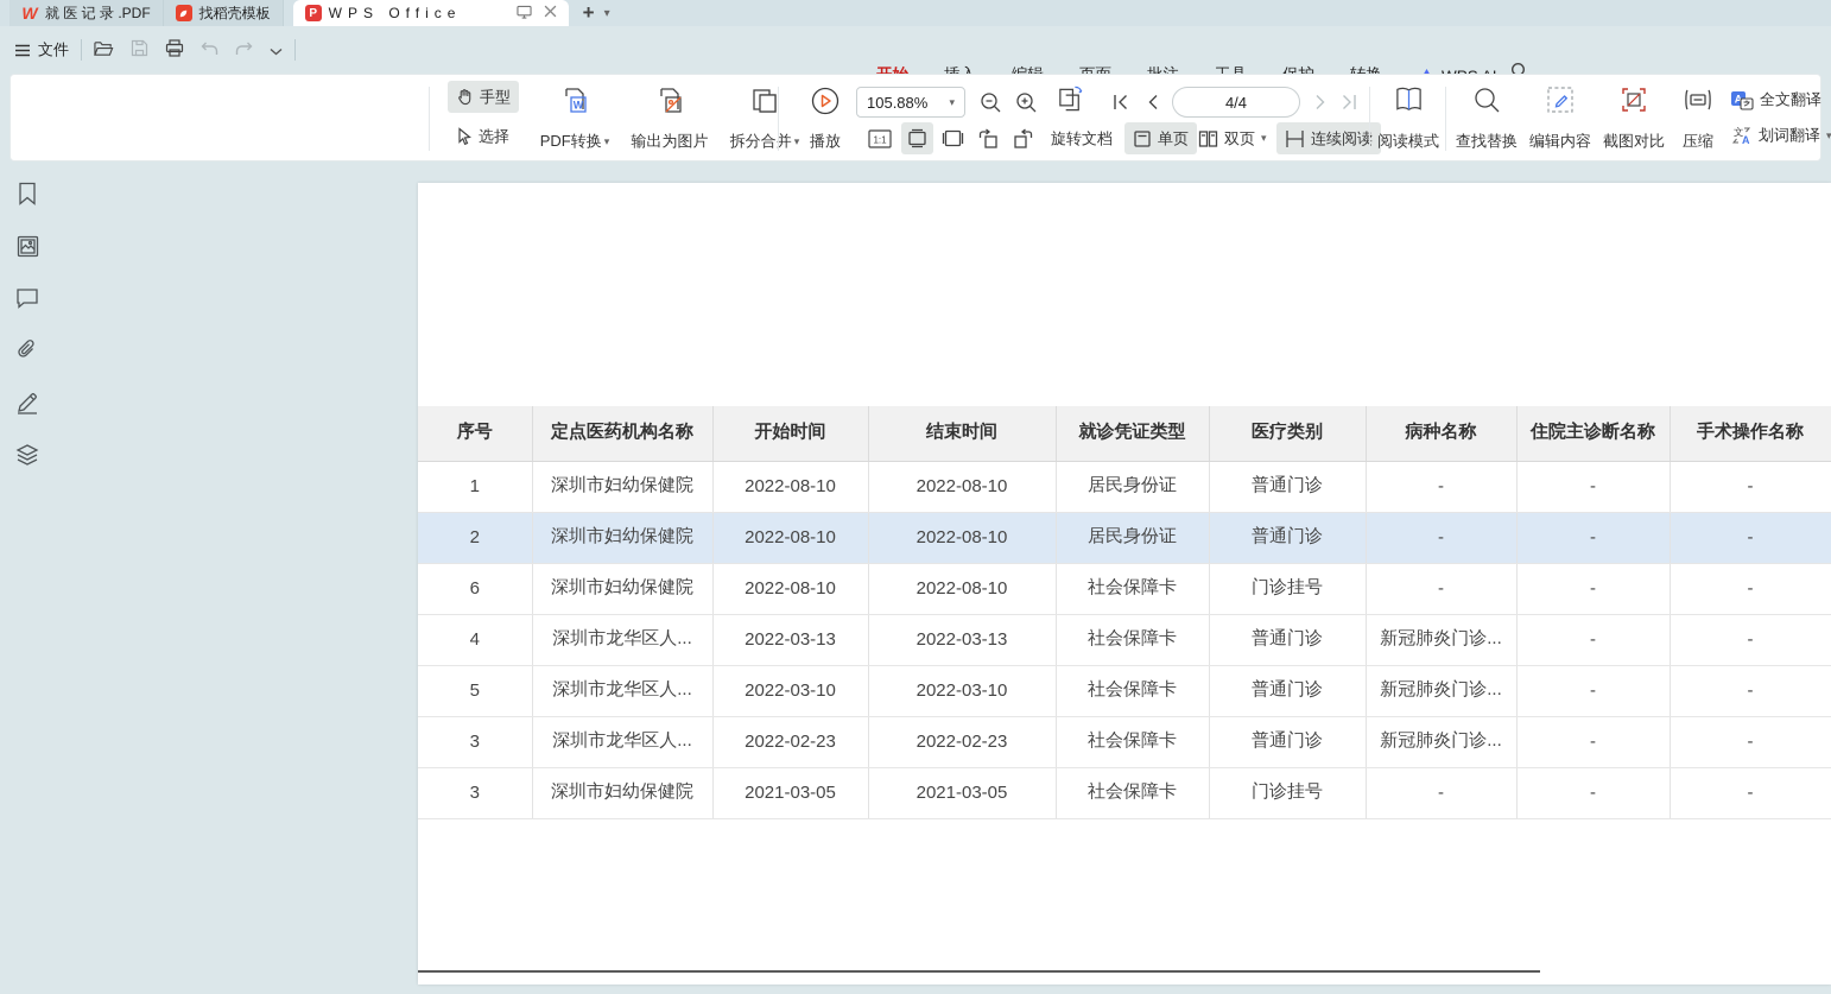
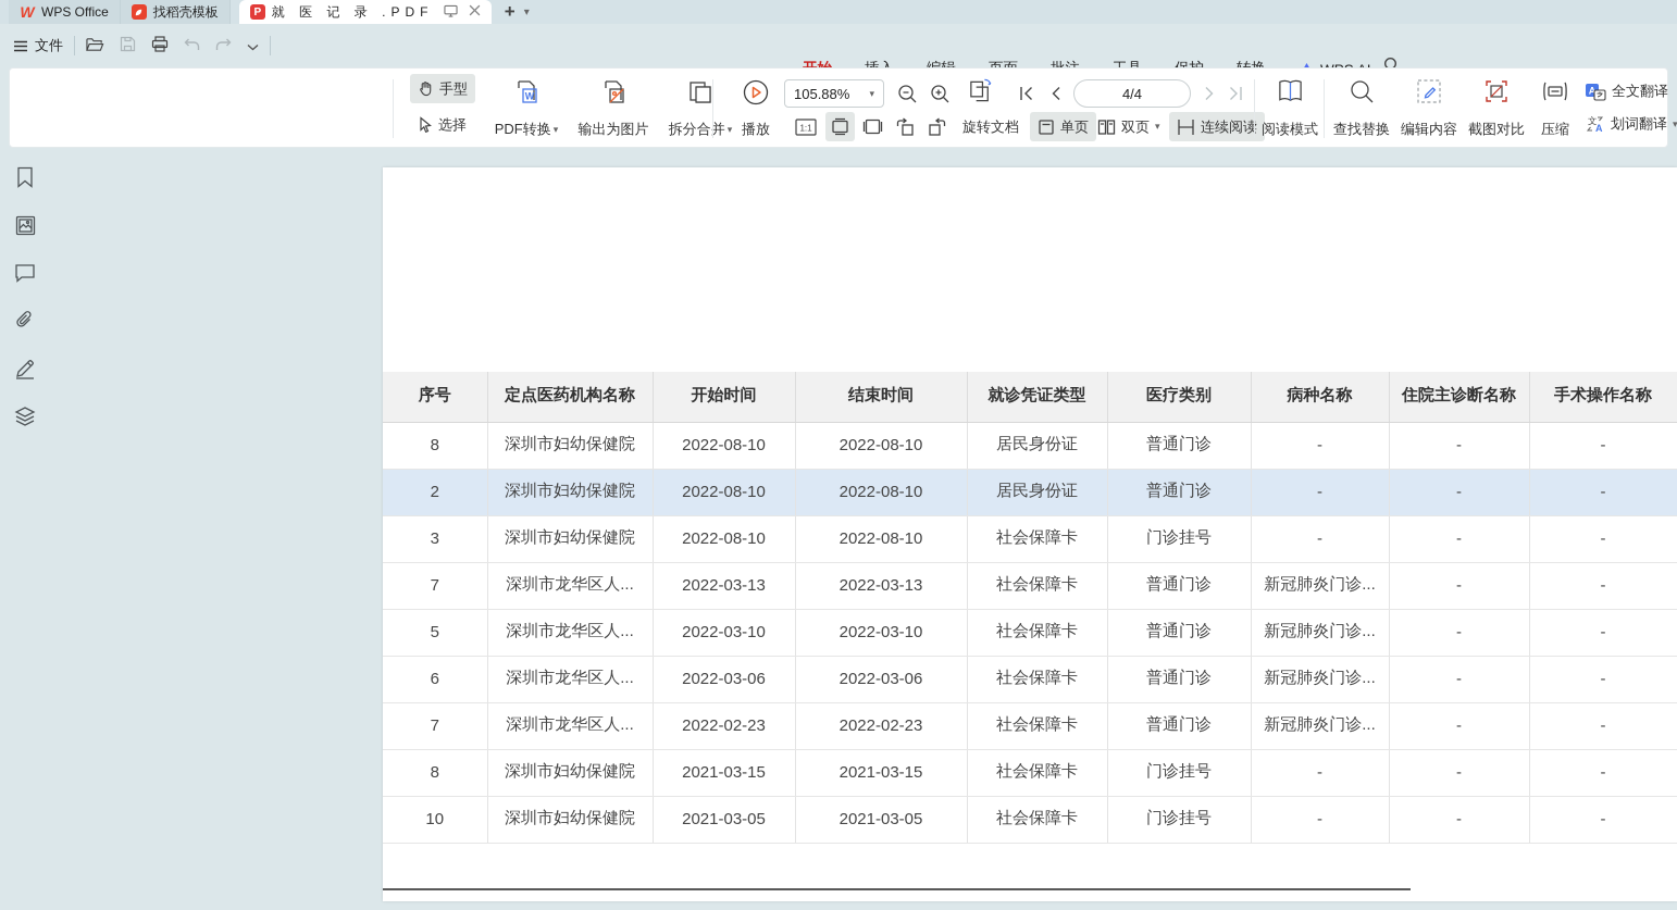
  W
- 就 医 记 录 .PDF
+ WPS Office
  找稻壳模板
  P
- WPS Office
+ 就 医 记 录 .PDF
  +
  ▾
  文件
  手型
  选择
  W
  PDF转换
  ▾
  输出为图片
  拆分合并
  ▾
  播放
  105.88%
  ▾
  4/4
  1:1
  旋转文档
  单页
  双页
  ▾
  连续阅读
  阅读模式
  查找替换
  编辑内容
  截图对比
  压缩
  A
  全文翻译
  文
  A
  划词翻译
  ▾
  序号	定点医药机构名称	开始时间	结束时间	就诊凭证类型	医疗类别	病种名称	住院主诊断名称	手术操作名称
- 1	深圳市妇幼保健院	2022-08-10	2022-08-10	居民身份证	普通门诊	-	-	-
+ 8	深圳市妇幼保健院	2022-08-10	2022-08-10	居民身份证	普通门诊	-	-	-
  2	深圳市妇幼保健院	2022-08-10	2022-08-10	居民身份证	普通门诊	-	-	-
- 6	深圳市妇幼保健院	2022-08-10	2022-08-10	社会保障卡	门诊挂号	-	-	-
+ 3	深圳市妇幼保健院	2022-08-10	2022-08-10	社会保障卡	门诊挂号	-	-	-
- 4	深圳市龙华区人...	2022-03-13	2022-03-13	社会保障卡	普通门诊	新冠肺炎门诊...	-	-
+ 7	深圳市龙华区人...	2022-03-13	2022-03-13	社会保障卡	普通门诊	新冠肺炎门诊...	-	-
  5	深圳市龙华区人...	2022-03-10	2022-03-10	社会保障卡	普通门诊	新冠肺炎门诊...	-	-
+ 6	深圳市龙华区人...	2022-03-06	2022-03-06	社会保障卡	普通门诊	新冠肺炎门诊...	-	-
- 3	深圳市龙华区人...	2022-02-23	2022-02-23	社会保障卡	普通门诊	新冠肺炎门诊...	-	-
+ 7	深圳市龙华区人...	2022-02-23	2022-02-23	社会保障卡	普通门诊	新冠肺炎门诊...	-	-
+ 8	深圳市妇幼保健院	2021-03-15	2021-03-15	社会保障卡	门诊挂号	-	-	-
- 3	深圳市妇幼保健院	2021-03-05	2021-03-05	社会保障卡	门诊挂号	-	-	-
+ 10	深圳市妇幼保健院	2021-03-05	2021-03-05	社会保障卡	门诊挂号	-	-	-
